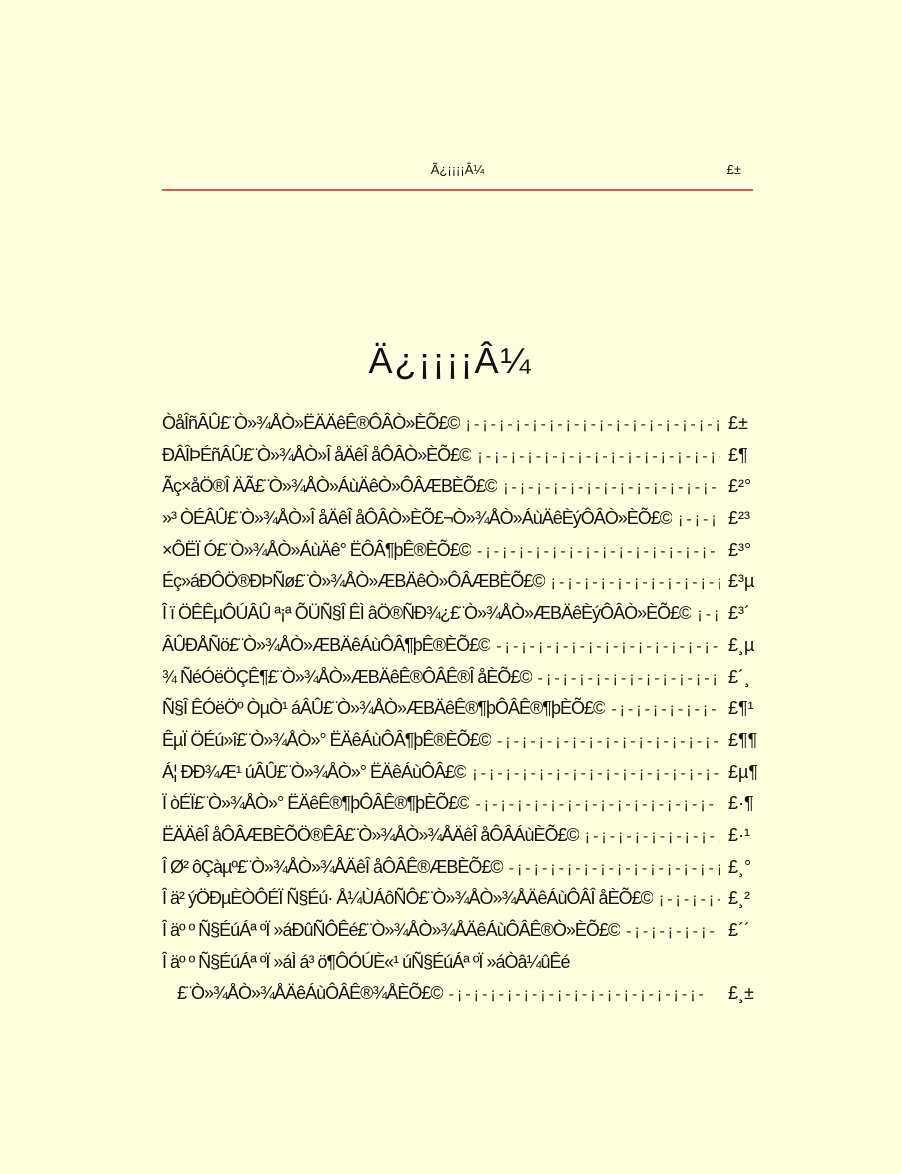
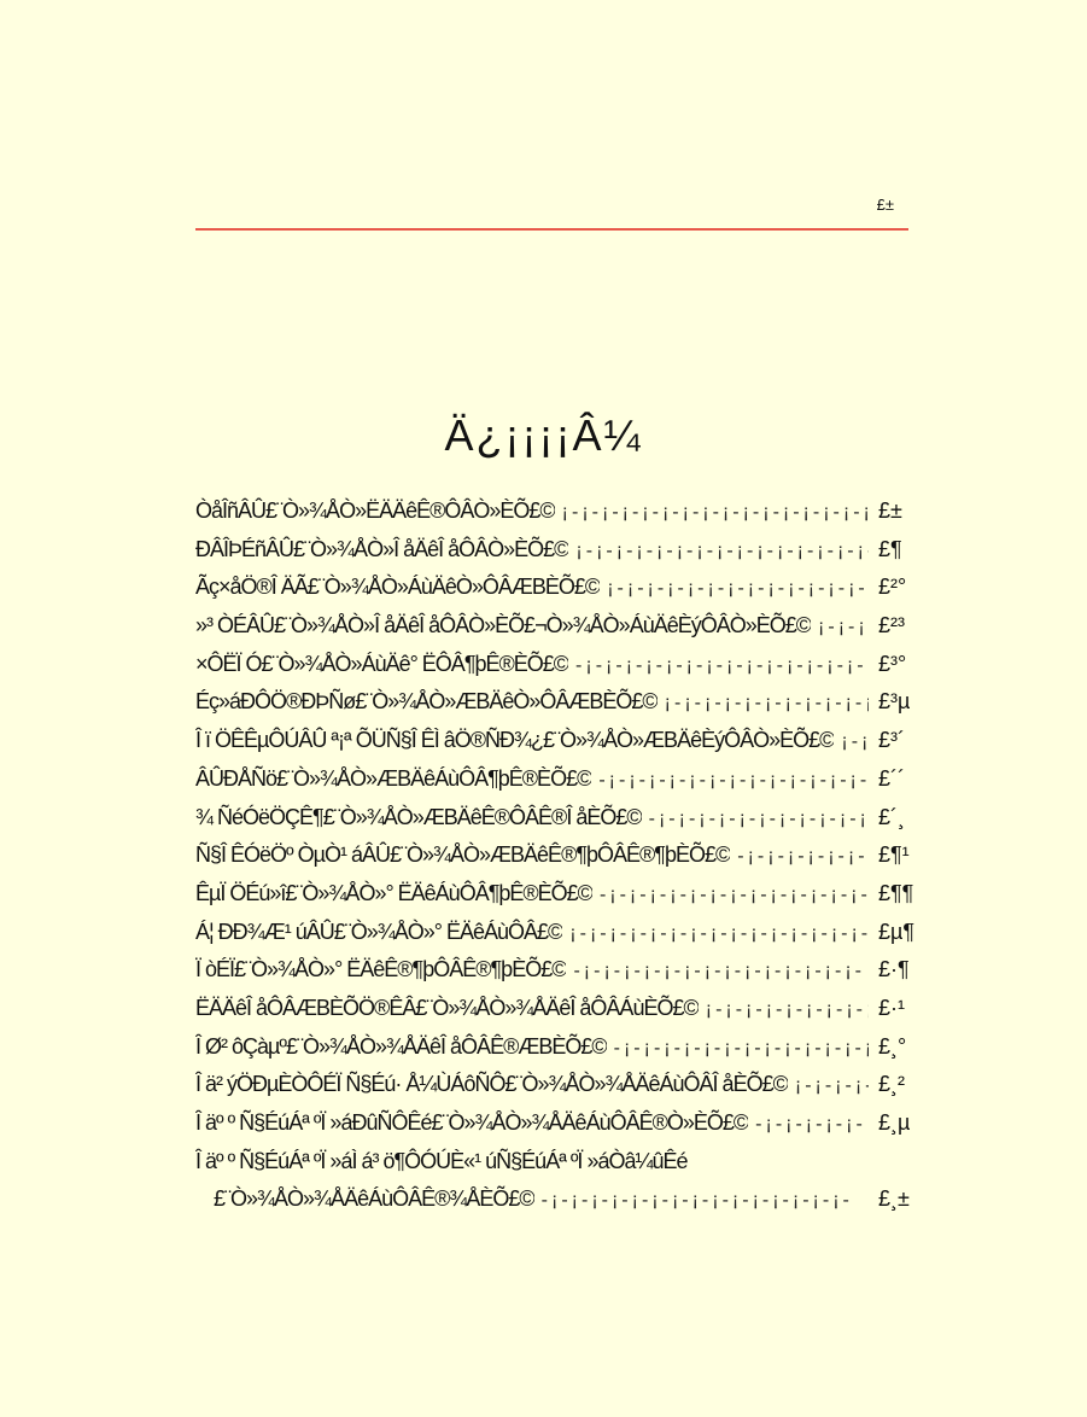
- Ã¿¡¡¡¡Â¼
  £±
  Ä¿¡¡¡¡Â¼
  ÒåÎñÂÛ£¨Ò»¾ÅÒ»ËÄÄêÊ®ÔÂÒ»ÈÕ£©
  ¡-¡-¡-¡-¡-¡-¡-¡-¡-¡-¡-¡-¡-¡-¡-¡
  £±
  ÐÂÎÞÉñÂÛ£¨Ò»¾ÅÒ»Î åÄêÎ åÔÂÒ»ÈÕ£©
  ¡-¡-¡-¡-¡-¡-¡-¡-¡-¡-¡-¡-¡-¡-¡
  £¶
  Ãç×åÖ®Î ÄÃ£¨Ò»¾ÅÒ»ÁùÄêÒ»ÔÂÆBÈÕ£©
  ¡-¡-¡-¡-¡-¡-¡-¡-¡-¡-¡-¡-¡-
  £²°
  »³ ÒÉÂÛ£¨Ò»¾ÅÒ»Î åÄêÎ åÔÂÒ»ÈÕ£¬Ò»¾ÅÒ»ÁùÄêÈýÔÂÒ»ÈÕ£©
  £²³
  ×ÔËÏ Ó£¨Ò»¾ÅÒ»ÁùÄê° ËÔÂ¶þÊ®ÈÕ£©
  -¡-¡-¡-¡-¡-¡-¡-¡-¡-¡-¡-¡-¡-¡-
  £³°
  Éç»áÐÔÖ®ÐÞÑø£¨Ò»¾ÅÒ»ÆBÄêÒ»ÔÂÆBÈÕ£©
  ¡-¡-¡-¡-¡-¡-¡-¡-¡-¡-
  £³µ
  Î ï ÖÊÊµÔÚÂÛ ª¡ª ÕÜÑ§Î ÊÌ âÖ®ÑÐ¾¿£¨Ò»¾ÅÒ»ÆBÄêÈýÔÂÒ»ÈÕ£©
  £³´
  ÂÛÐÅÑö£¨Ò»¾ÅÒ»ÆBÄêÁùÔÂ¶þÊ®ÈÕ£©
  -¡-¡-¡-¡-¡-¡-¡-¡-¡-¡-¡-¡-¡-
- £¸µ
+ £´´
  ¾ ÑéÓëÖÇÊ¶£¨Ò»¾ÅÒ»ÆBÄêÊ®ÔÂÊ®Î åÈÕ£©
  -¡-¡-¡-¡-¡-¡-¡-¡-¡-¡-¡
  £´¸
  Ñ§Î ÊÓëÖº ÒµÒ¹ áÂÛ£¨Ò»¾ÅÒ»ÆBÄêÊ®¶þÔÂÊ®¶þÈÕ£©
  -¡-¡-¡-¡-¡-¡-
  £¶¹
  ÊµÏ ÖÉú»î£¨Ò»¾ÅÒ»° ËÄêÁùÔÂ¶þÊ®ÈÕ£©
  -¡-¡-¡-¡-¡-¡-¡-¡-¡-¡-¡-¡-¡-
  £¶¶
  Á¦ ÐÐ¾Æ¹ úÂÛ£¨Ò»¾ÅÒ»° ËÄêÁùÔÂ£©
  ¡-¡-¡-¡-¡-¡-¡-¡-¡-¡-¡-¡-¡-¡-¡-
  £µ¶
  Ï òÉÏ£¨Ò»¾ÅÒ»° ËÄêÊ®¶þÔÂÊ®¶þÈÕ£©
  -¡-¡-¡-¡-¡-¡-¡-¡-¡-¡-¡-¡-¡-¡-
  £·¶
  ËÄÄêÎ åÔÂÆBÈÕÖ®ÊÂ£¨Ò»¾ÅÒ»¾ÅÄêÎ åÔÂÁùÈÕ£©
  ¡-¡-¡-¡-¡-¡-¡-¡-
  £·¹
  Î Ø² ôÇàµº£¨Ò»¾ÅÒ»¾ÅÄêÎ åÔÂÊ®ÆBÈÕ£©
  -¡-¡-¡-¡-¡-¡-¡-¡-¡-¡-¡-¡-
  £¸°
  Î ä² ýÖÐµÈÒÔÉÏ Ñ§Éú· Å¼ÙÁôÑÔ£¨Ò»¾ÅÒ»¾ÅÄêÁùÔÂÎ åÈÕ£©
  ¡-¡-¡-¡
  £¸²
  Î äº º Ñ§ÉúÁª ºÏ »áÐûÑÔÊé£¨Ò»¾ÅÒ»¾ÅÄêÁùÔÂÊ®Ò»ÈÕ£©
  -¡-¡-¡-¡-¡-
- £´´
+ £¸µ
  Î äº º Ñ§ÉúÁª ºÏ »áÌ á³ ö¶ÔÓÚÈ«¹ úÑ§ÉúÁª ºÏ »áÒâ¼ûÊé
  £¨Ò»¾ÅÒ»¾ÅÄêÁùÔÂÊ®¾ÅÈÕ£©
  -¡-¡-¡-¡-¡-¡-¡-¡-¡-¡-¡-¡-¡-¡-¡-
  £¸±
